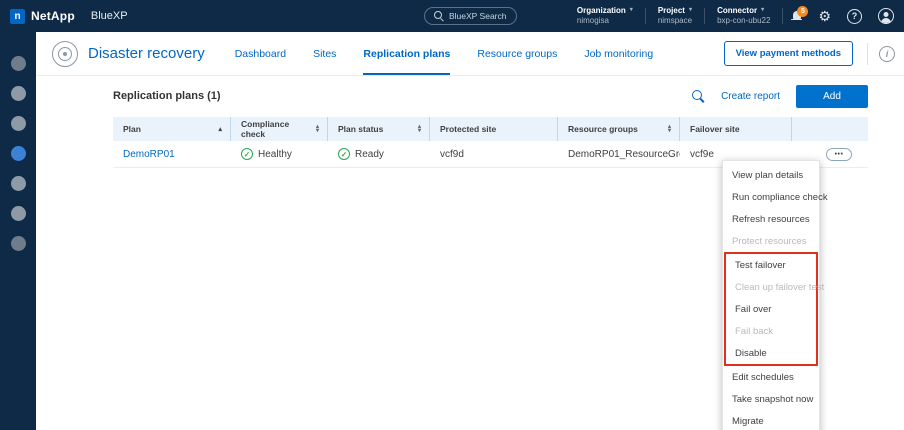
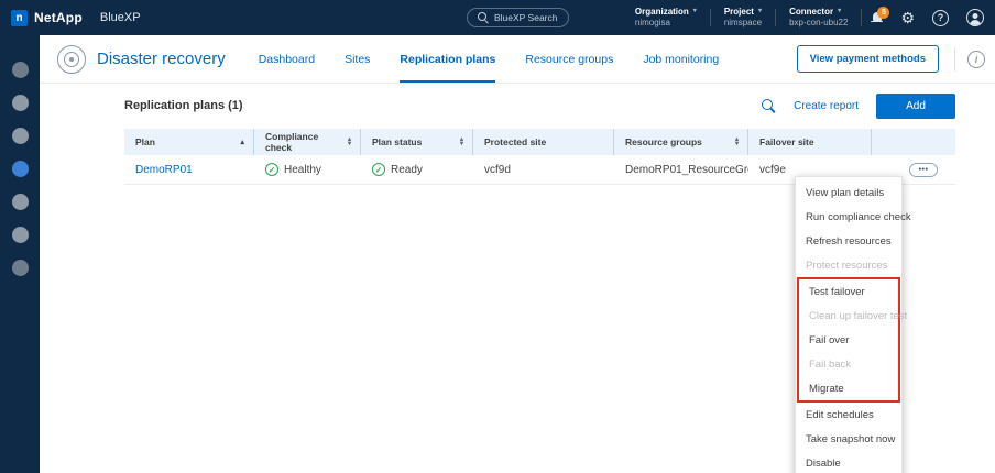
  n
  NetApp
  BlueXP
  BlueXP Search
  Organization
  nimogisa
  Project
  nimspace
  Connector
  bxp-con-ubu22
  ⚙
  ?
  Disaster recovery
  Dashboard
  Sites
  Replication plans
  Resource groups
  Job monitoring
  View payment methods
  i
  Replication plans (1)
  Create report
  Add
  Plan
  Compliance check
  Plan status
  Protected site
  Resource groups
  Failover site
  DemoRP01
  ✓
  Healthy
  ✓
  Ready
  vcf9d
  DemoRP01_ResourceGr
  vcf9e
  View plan details
  Run compliance check
  Refresh resources
  Protect resources
  Test failover
  Clean up failover test
  Fail over
  Fail back
- Disable
+ Migrate
  Edit schedules
  Take snapshot now
- Migrate
+ Disable
